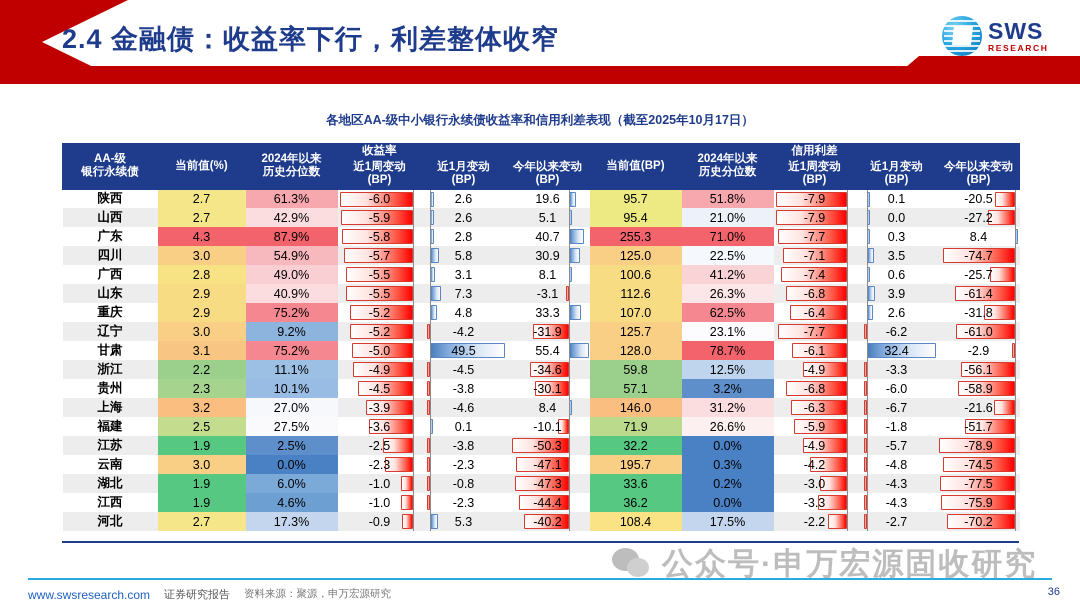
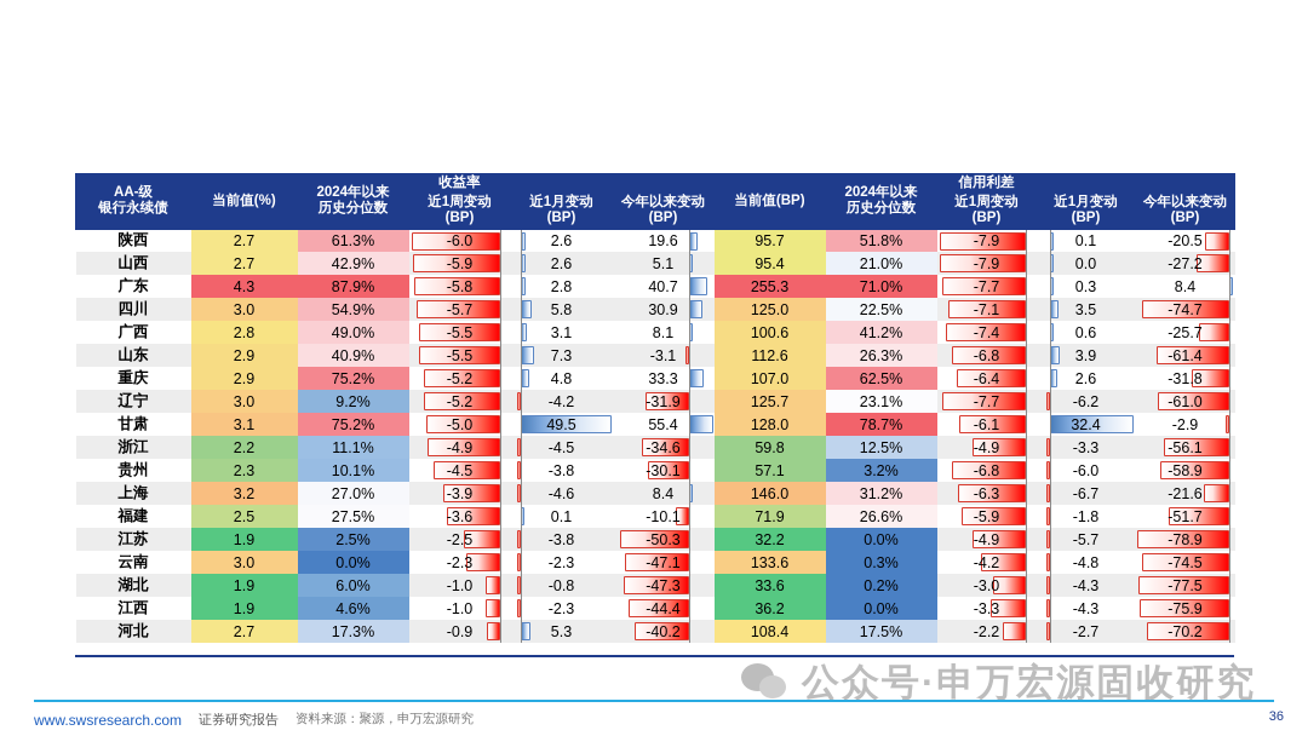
- 2.4 金融债：收益率下行，利差整体收窄
- SWS
- RESEARCH
- 各地区AA-级中小银行永续债收益率和信用利差表现（截至2025年10月17日）
  AA-级 银行永续债	当前值(%)	2024年以来 历史分位数	收益率			当前值(BP)	2024年以来 历史分位数	信用利差
  近1周变动 (BP)	近1月变动 (BP)	今年以来变动 (BP)	近1周变动 (BP)	近1月变动 (BP)	今年以来变动 (BP)
  陕西	2.7	61.3%	-6.0	2.6	19.6	95.7	51.8%	-7.9	0.1	-20.5
  山西	2.7	42.9%	-5.9	2.6	5.1	95.4	21.0%	-7.9	0.0	-27.2
  广东	4.3	87.9%	-5.8	2.8	40.7	255.3	71.0%	-7.7	0.3	8.4
  四川	3.0	54.9%	-5.7	5.8	30.9	125.0	22.5%	-7.1	3.5	-74.7
  广西	2.8	49.0%	-5.5	3.1	8.1	100.6	41.2%	-7.4	0.6	-25.7
  山东	2.9	40.9%	-5.5	7.3	-3.1	112.6	26.3%	-6.8	3.9	-61.4
  重庆	2.9	75.2%	-5.2	4.8	33.3	107.0	62.5%	-6.4	2.6	-31.8
  辽宁	3.0	9.2%	-5.2	-4.2	-31.9	125.7	23.1%	-7.7	-6.2	-61.0
  甘肃	3.1	75.2%	-5.0	49.5	55.4	128.0	78.7%	-6.1	32.4	-2.9
  浙江	2.2	11.1%	-4.9	-4.5	-34.6	59.8	12.5%	-4.9	-3.3	-56.1
  贵州	2.3	10.1%	-4.5	-3.8	-30.1	57.1	3.2%	-6.8	-6.0	-58.9
  上海	3.2	27.0%	-3.9	-4.6	8.4	146.0	31.2%	-6.3	-6.7	-21.6
  福建	2.5	27.5%	-3.6	0.1	-10.1	71.9	26.6%	-5.9	-1.8	-51.7
  江苏	1.9	2.5%	-2.5	-3.8	-50.3	32.2	0.0%	-4.9	-5.7	-78.9
- 云南	3.0	0.0%	-2.3	-2.3	-47.1	195.7	0.3%	-4.2	-4.8	-74.5
+ 云南	3.0	0.0%	-2.3	-2.3	-47.1	133.6	0.3%	-4.2	-4.8	-74.5
  湖北	1.9	6.0%	-1.0	-0.8	-47.3	33.6	0.2%	-3.0	-4.3	-77.5
  江西	1.9	4.6%	-1.0	-2.3	-44.4	36.2	0.0%	-3.3	-4.3	-75.9
  河北	2.7	17.3%	-0.9	5.3	-40.2	108.4	17.5%	-2.2	-2.7	-70.2
  公众号·申万宏源固收研究
  www.swsresearch.com
  证券研究报告
  资料来源：聚源，申万宏源研究
  36
